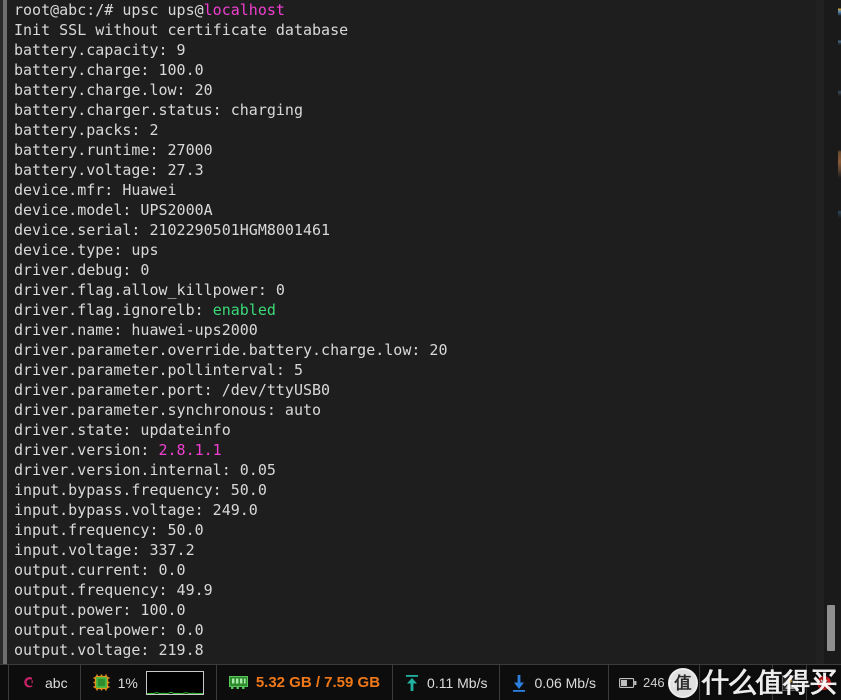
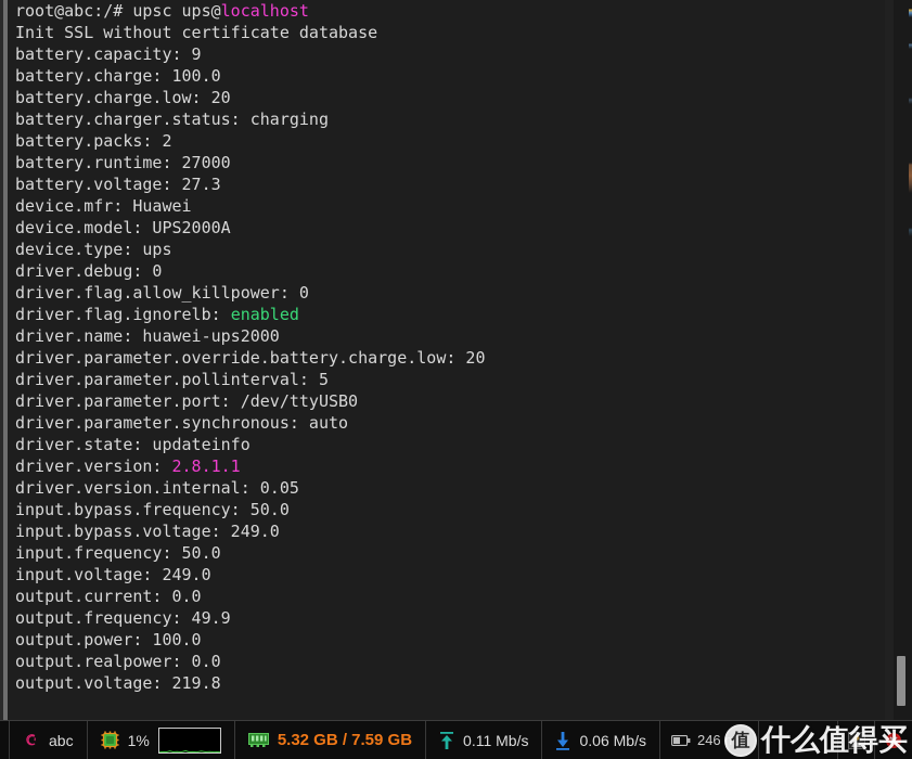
  root@abc:/# upsc ups@localhost
  Init SSL without certificate database
  battery.capacity: 9
  battery.charge: 100.0
  battery.charge.low: 20
  battery.charger.status: charging
  battery.packs: 2
  battery.runtime: 27000
  battery.voltage: 27.3
  device.mfr: Huawei
  device.model: UPS2000A
- device.serial: 2102290501HGM8001461
  device.type: ups
  driver.debug: 0
  driver.flag.allow_killpower: 0
  driver.flag.ignorelb: enabled
  driver.name: huawei-ups2000
  driver.parameter.override.battery.charge.low: 20
  driver.parameter.pollinterval: 5
  driver.parameter.port: /dev/ttyUSB0
  driver.parameter.synchronous: auto
  driver.state: updateinfo
  driver.version: 2.8.1.1
  driver.version.internal: 0.05
  input.bypass.frequency: 50.0
  input.bypass.voltage: 249.0
  input.frequency: 50.0
- input.voltage: 337.2
+ input.voltage: 249.0
  output.current: 0.0
  output.frequency: 49.9
  output.power: 100.0
  output.realpower: 0.0
  output.voltage: 219.8
  abc
  1%
  5.32 GB / 7.59 GB
  0.11 Mb/s
  0.06 Mb/s
  值
  什么值得买
